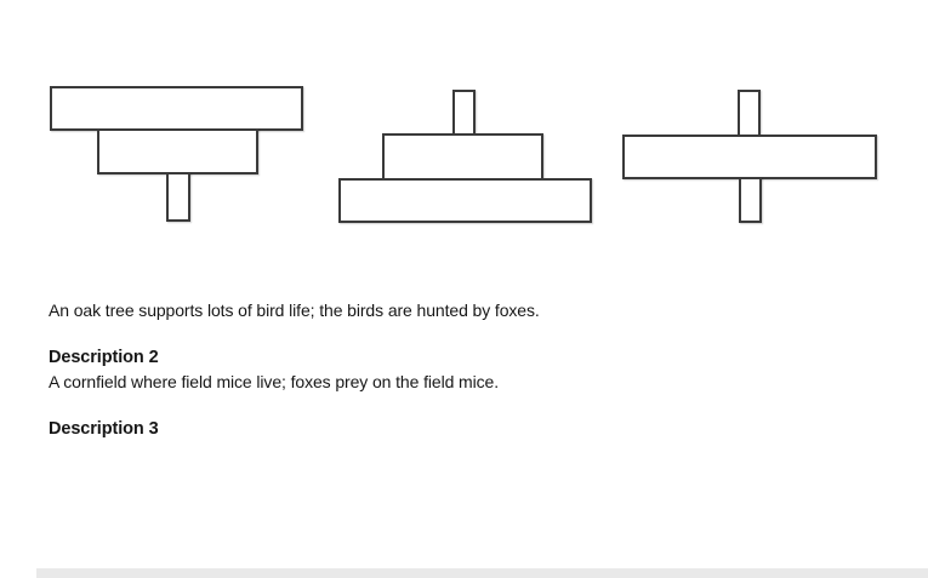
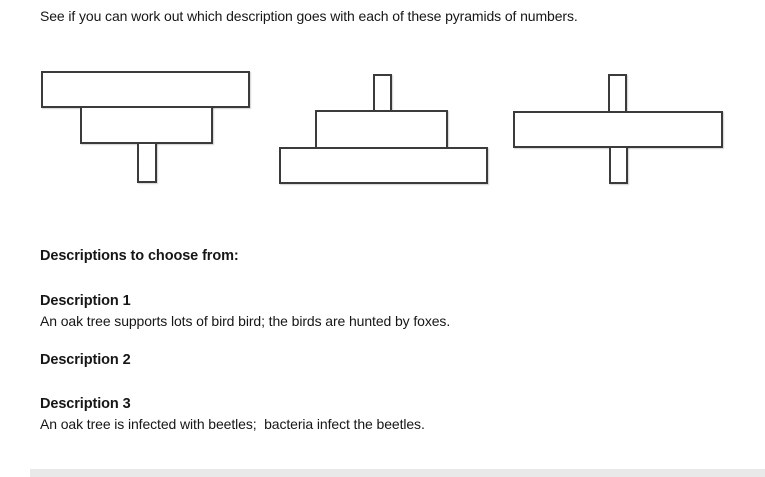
+ See if you can work out which description goes with each of these pyramids of numbers.
+ Descriptions to choose from:
+ Description 1
- An oak tree supports lots of bird life; the birds are hunted by foxes.
+ An oak tree supports lots of bird bird; the birds are hunted by foxes.
  Description 2
- A cornfield where field mice live; foxes prey on the field mice.
  Description 3
+ An oak tree is infected with beetles; bacteria infect the beetles.
